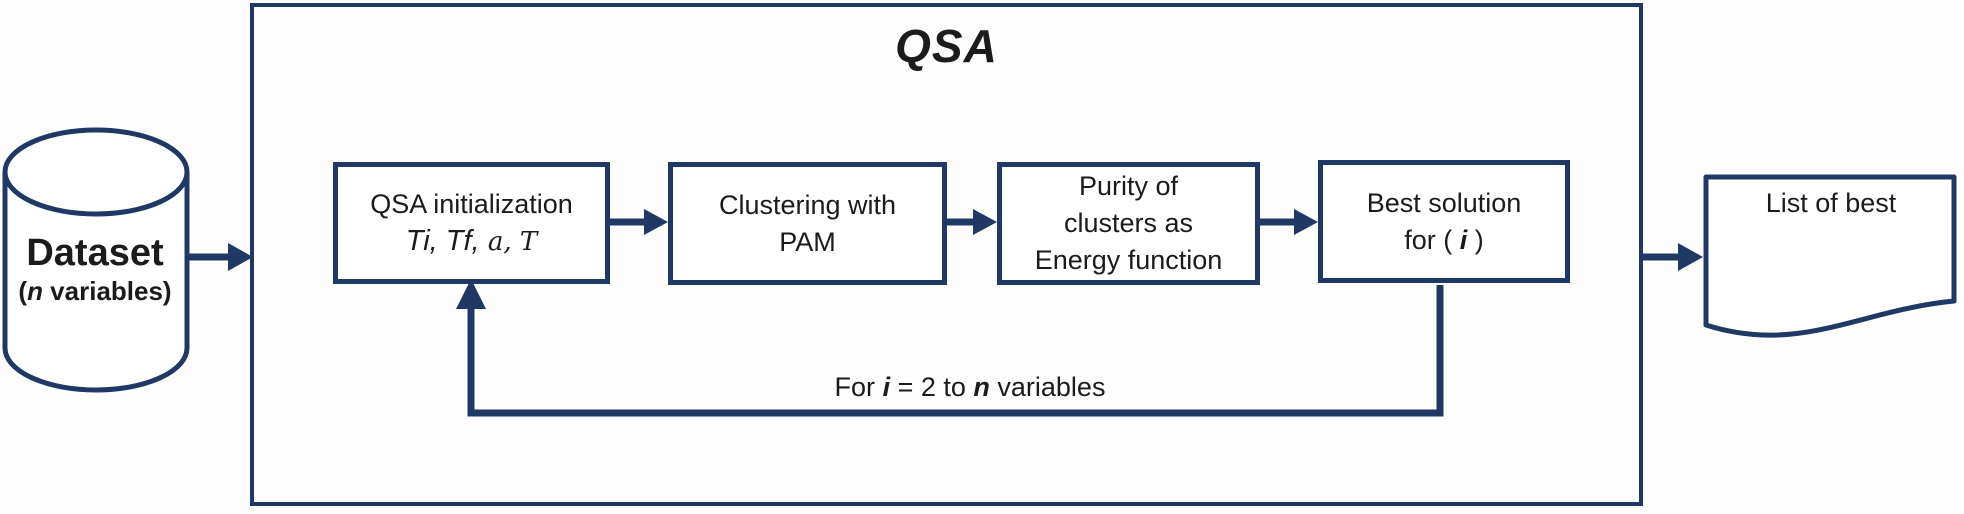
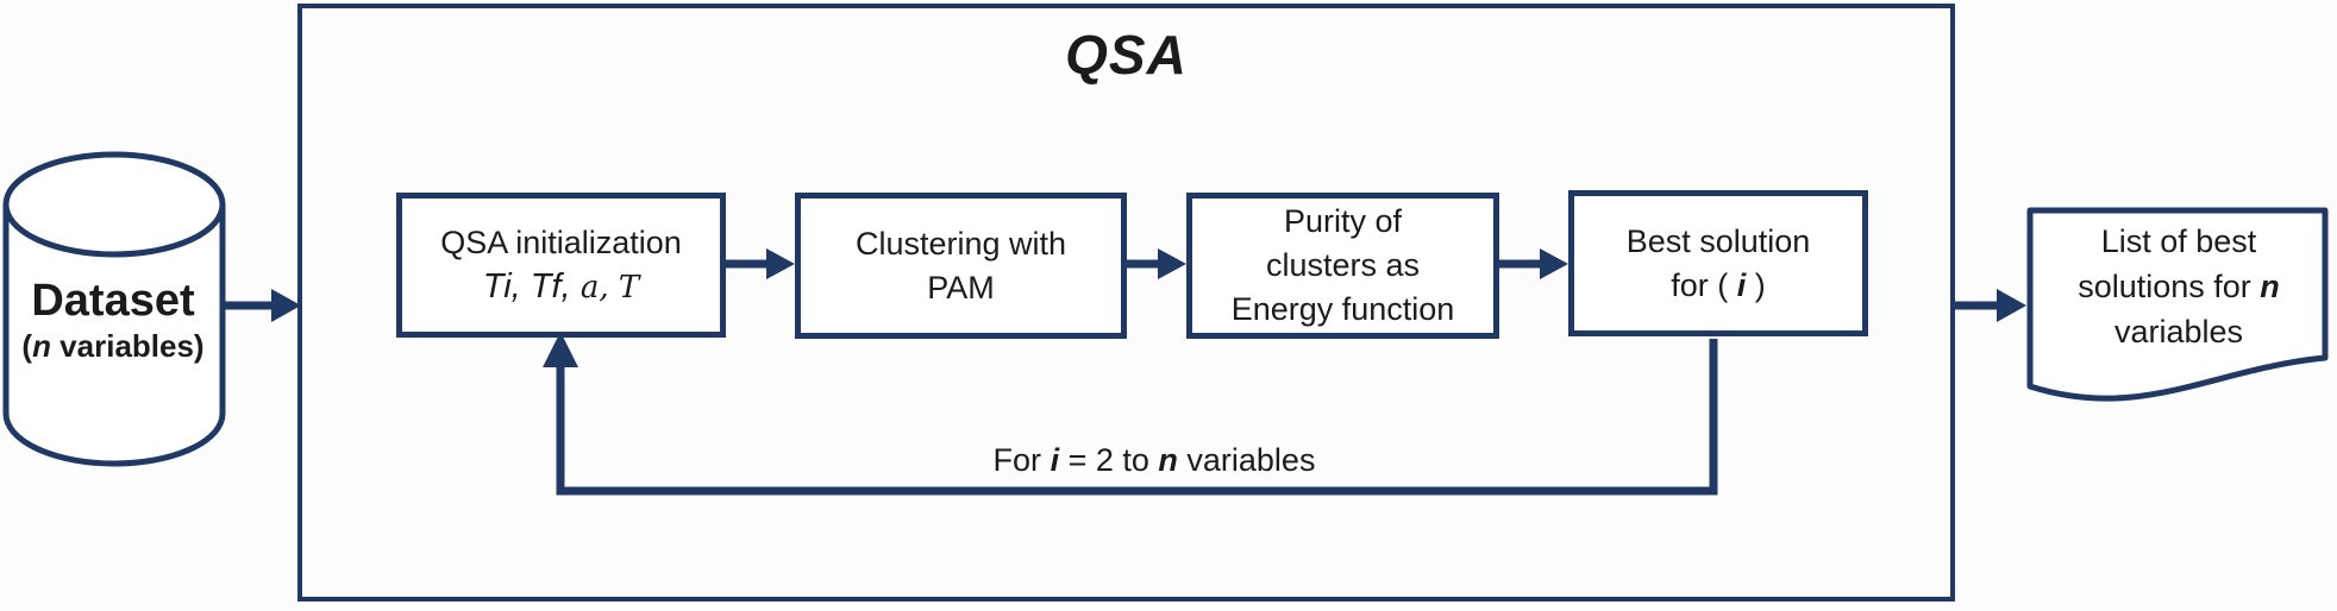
  QSA
  QSA initialization
  Ti, Tf, a, T
  Clustering with
  PAM
  Purity of
  clusters as
  Energy function
  Best solution
  for ( i )
  Dataset
  (n variables)
  For i = 2 to n variables
  List of best
+ solutions for n
+ variables
